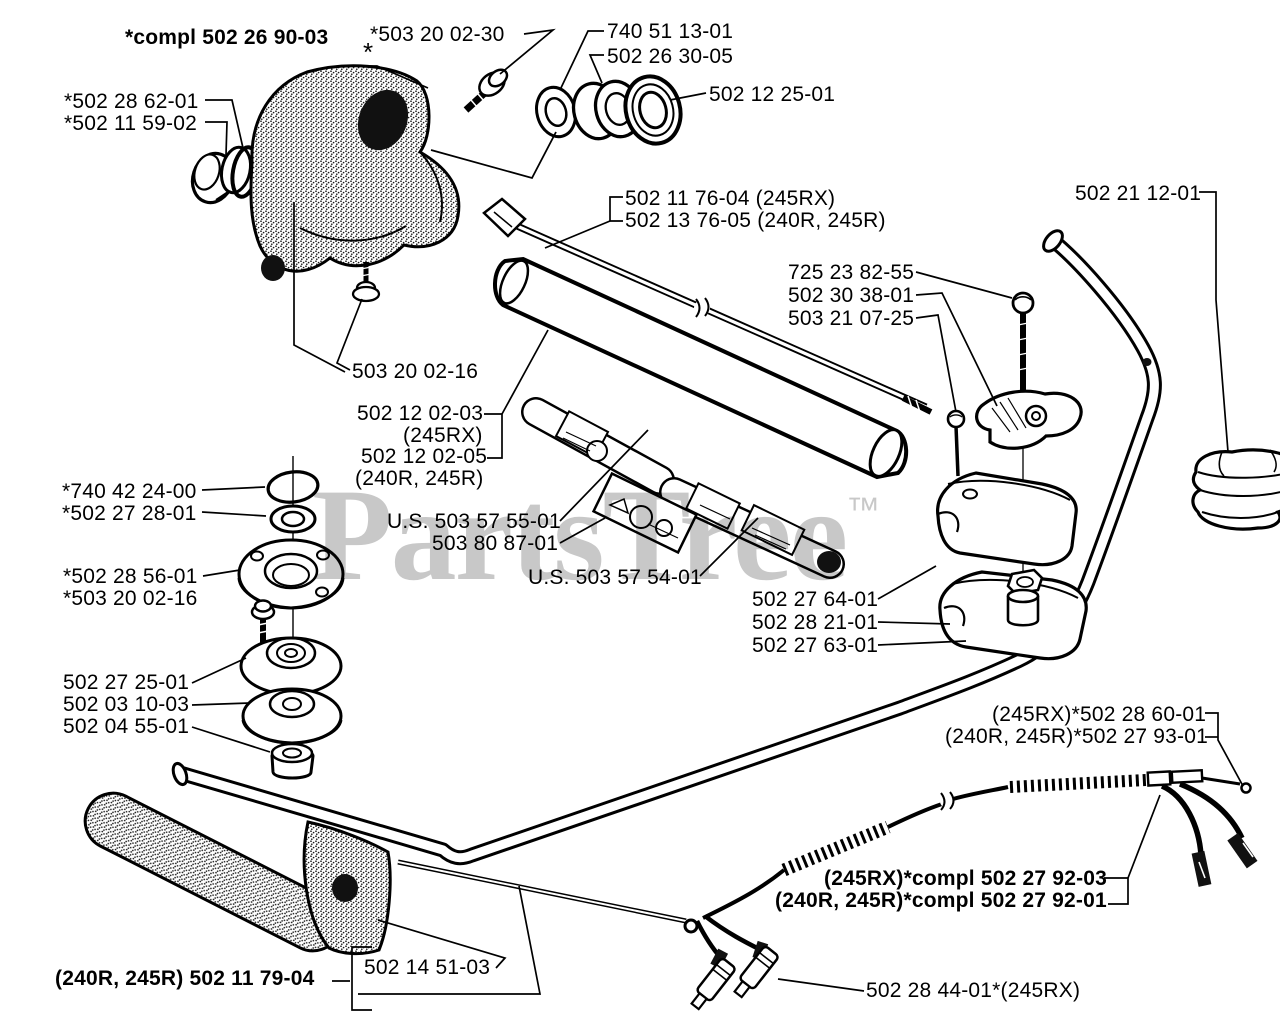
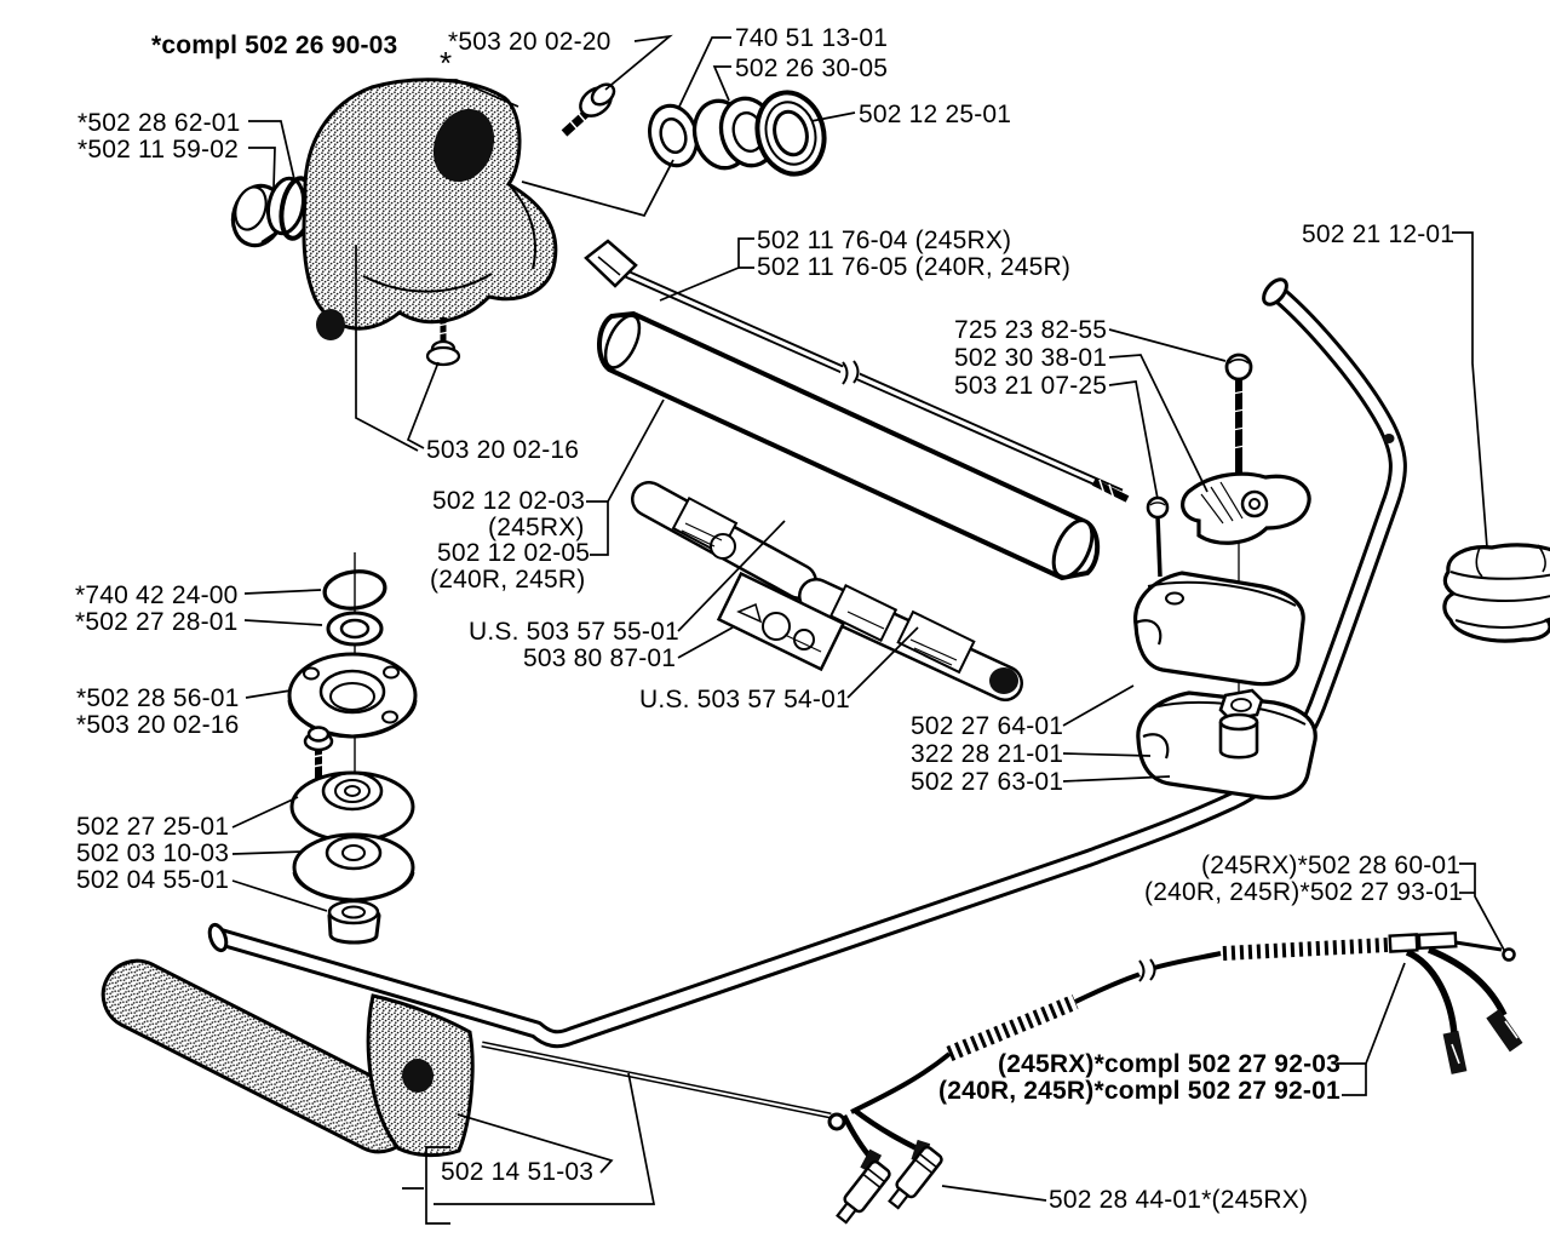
  *compl 502 26 90-03
- *503 20 02-30
+ *503 20 02-20
  *
  740 51 13-01
  502 26 30-05
  502 12 25-01
  *502 28 62-01
  *502 11 59-02
  502 11 76-04 (245RX)
- 502 13 76-05 (240R, 245R)
+ 502 11 76-05 (240R, 245R)
  502 21 12-01
  725 23 82-55
  502 30 38-01
  503 21 07-25
  503 20 02-16
  502 12 02-03
  (245RX)
  502 12 02-05
  (240R, 245R)
  *740 42 24-00
  *502 27 28-01
  U.S. 503 57 55-01
  503 80 87-01
  *502 28 56-01
  *503 20 02-16
  U.S. 503 57 54-01
  502 27 64-01
- 502 28 21-01
+ 322 28 21-01
  502 27 63-01
  502 27 25-01
  502 03 10-03
  502 04 55-01
  (245RX)*502 28 60-01
  (240R, 245R)*502 27 93-01
  (245RX)*compl 502 27 92-03
  (240R, 245R)*compl 502 27 92-01
- (240R, 245R) 502 11 79-04
  502 14 51-03
  502 28 44-01*(245RX)
- PartsTree™
